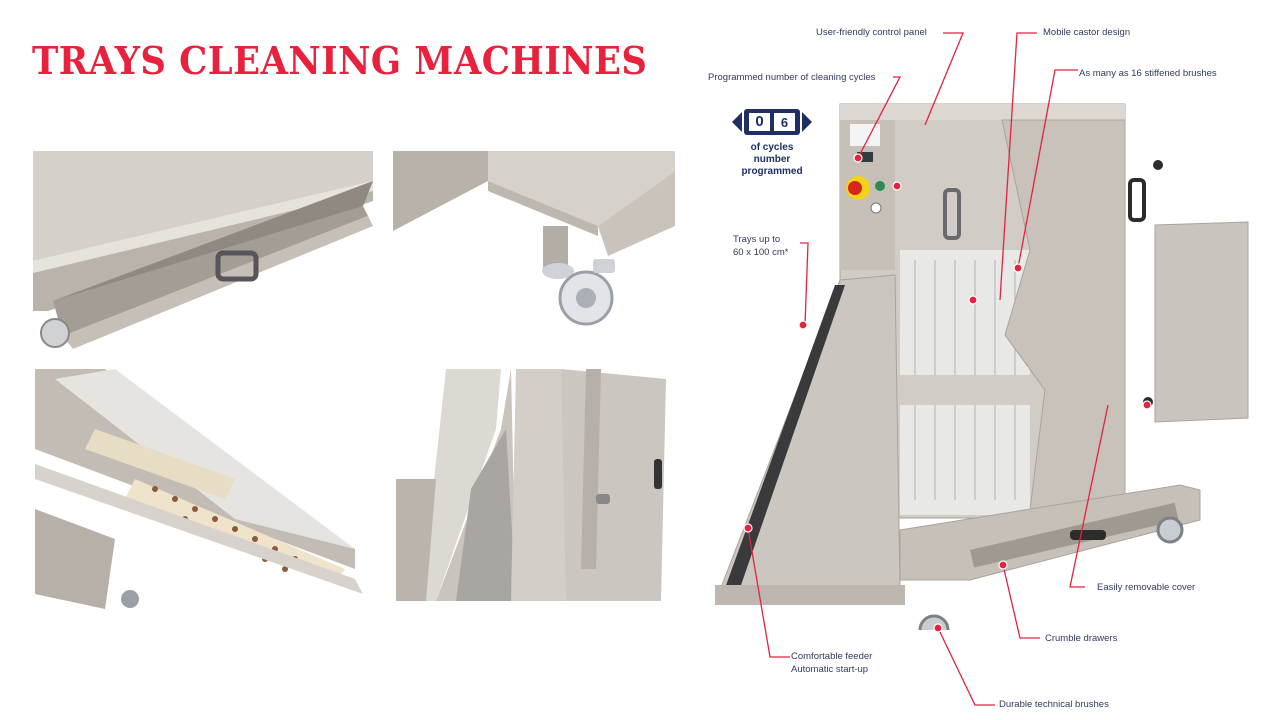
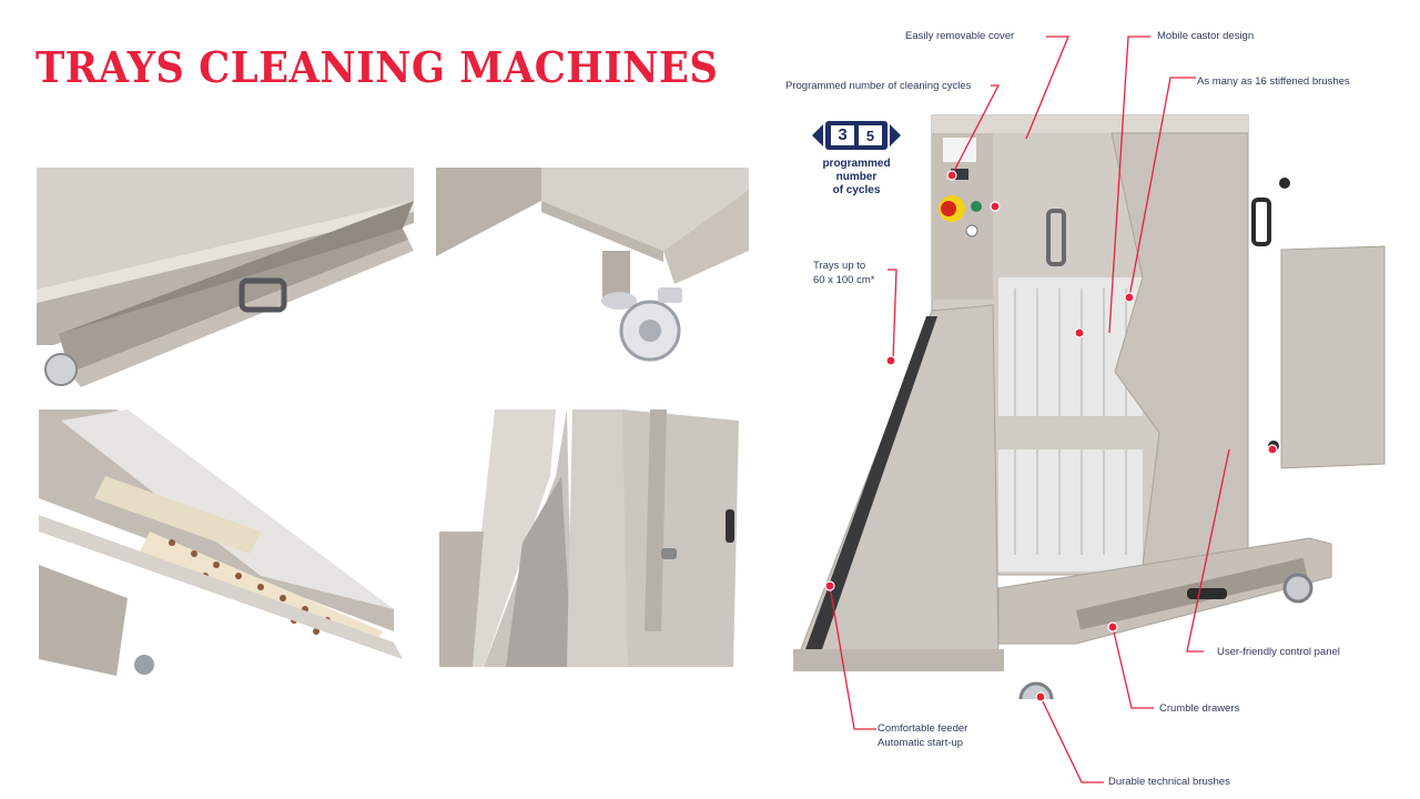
  TRAYS CLEANING MACHINES
- 0
+ 3
- 6
+ 5
- of cycles
+ programmed
  number
- programmed
+ of cycles
- User-friendly control panel
+ Easily removable cover
  Programmed number of cleaning cycles
  Mobile castor design
  As many as 16 stiffened brushes
  Trays up to
  60 x 100 cm*
- Easily removable cover
+ User-friendly control panel
  Crumble drawers
  Comfortable feeder
  Automatic start-up
  Durable technical brushes
